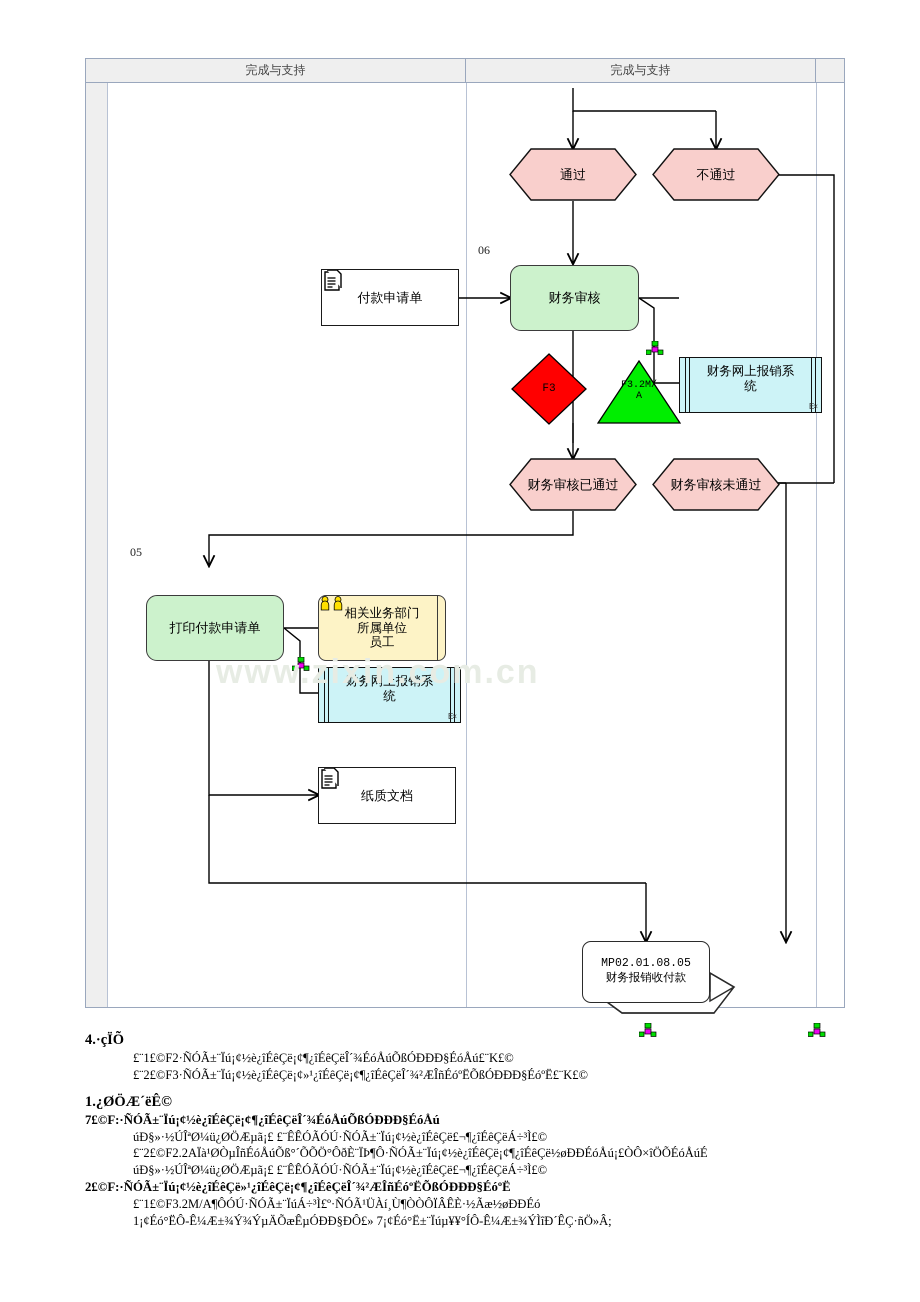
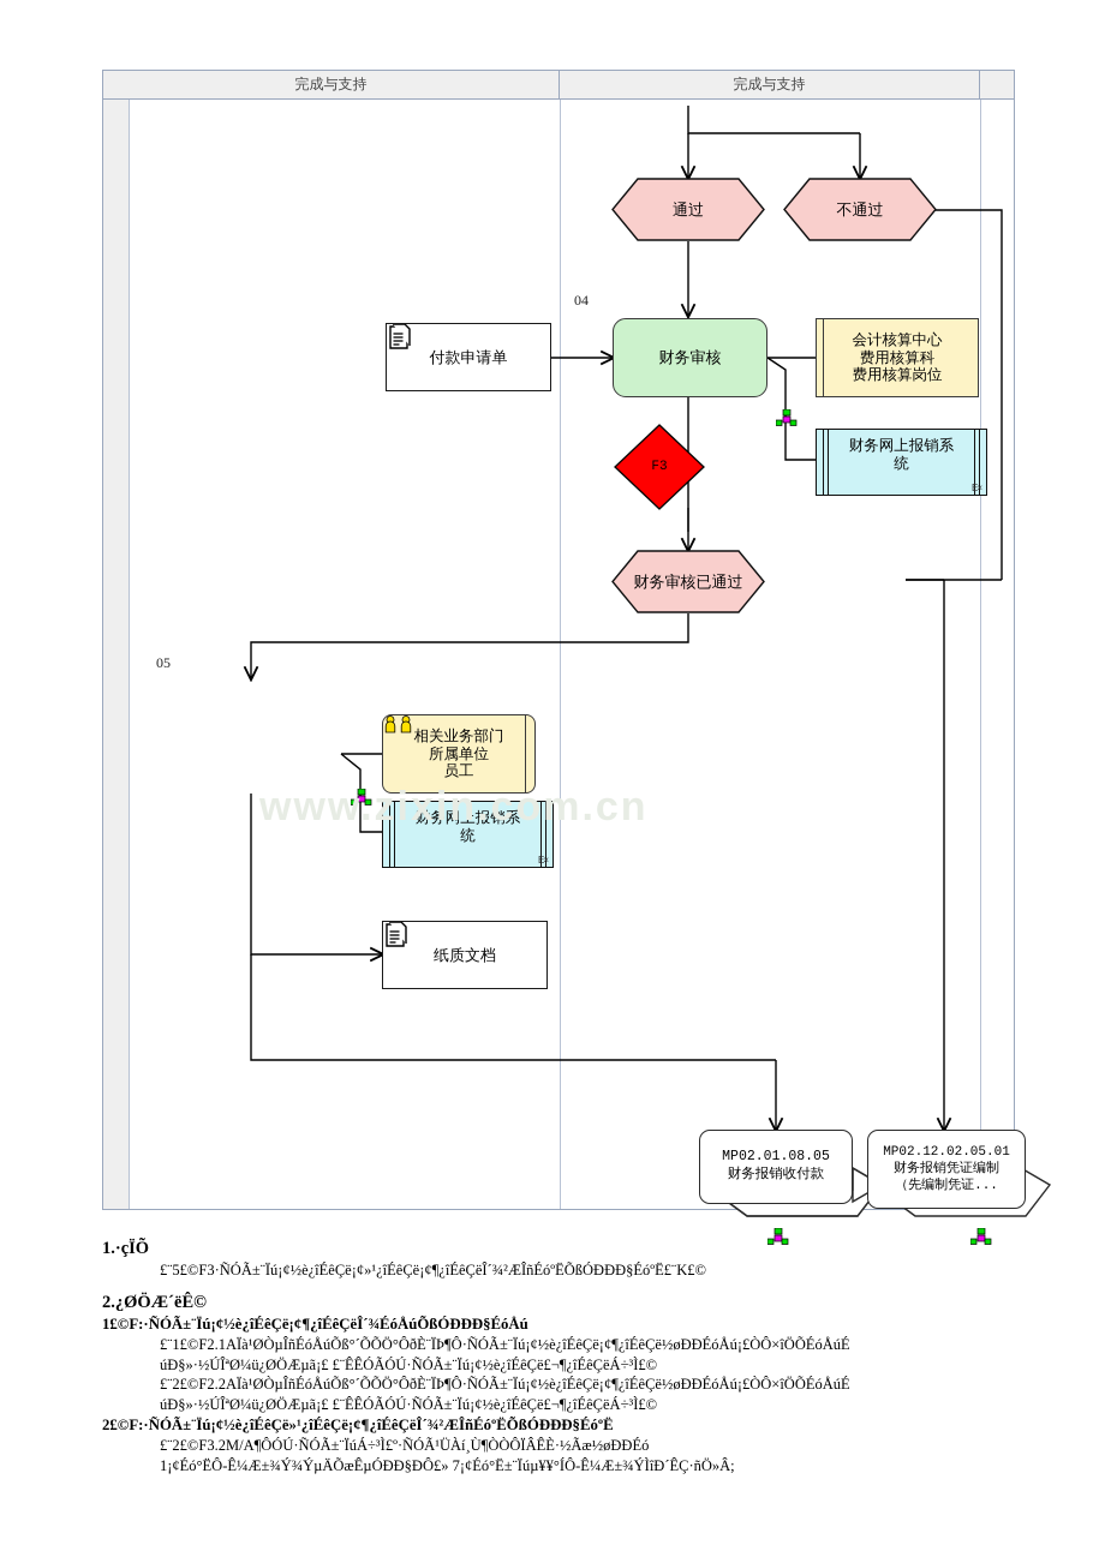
  完成与支持
  完成与支持
- 06
+ 04
  05
  通过
  不通过
  付款申请单
  财务审核
+ 会计核算中心
+ 费用核算科
+ 费用核算岗位
  F3
- F3.2M/
- A
  财务网上报销系
  统
  E×
  财务审核已通过
- 财务审核未通过
- 打印付款申请单
  相关业务部门
  所属单位
  员工
  财务网上报销系
  统
  E×
  纸质文档
  www.zixin.com.cn
  MP02.01.08.05
  财务报销收付款
+ MP02.12.02.05.01
+ 财务报销凭证编制
+ （先编制凭证...
- 4.·çÏÕ
+ 1.·çÏÕ
- £¨1£©F2·ÑÓÃ±¨Ïú¡¢½è¿îÉêÇë¡¢¶¿îÉêÇëÎ´¾­ÉóÅúÕßÓÐÐÐ§ÉóÅú£¨K£©
- £¨2£©F3·ÑÓÃ±¨Ïú¡¢½è¿îÉêÇë¡¢»¹¿îÉêÇë¡¢¶¿îÉêÇëÎ´¾­²ÆÎñÉóºËÕßÓÐÐÐ§ÉóºË£¨K£©
+ £¨5£©F3·ÑÓÃ±¨Ïú¡¢½è¿îÉêÇë¡¢»¹¿îÉêÇë¡¢¶¿îÉêÇëÎ´¾­²ÆÎñÉóºËÕßÓÐÐÐ§ÉóºË£¨K£©
- 1.¿ØÖÆ´ëÊ©
+ 2.¿ØÖÆ´ëÊ©
- 7£©F:·ÑÓÃ±¨Ïú¡¢½è¿îÉêÇë¡¢¶¿îÉêÇëÎ´¾­ÉóÅúÕßÓÐÐÐ§ÉóÅú
+ 1£©F:·ÑÓÃ±¨Ïú¡¢½è¿îÉêÇë¡¢¶¿îÉêÇëÎ´¾­ÉóÅúÕßÓÐÐÐ§ÉóÅú
+ £¨1£©F2.1AÏà¹ØÒµÎñÉóÅúÕß°´ÕÕÖ°ÔðÈ¨ÏÞ¶Ô·ÑÓÃ±¨Ïú¡¢½è¿îÉêÇë¡¢¶¿îÉêÇë½øÐÐÉóÅú¡£ÒÔ×îÖÕÉóÅúÉ
  úÐ§»·½ÚÎªØ¼ü¿ØÖÆµã¡£ £¨ÊÊÓÃÓÚ·ÑÓÃ±¨Ïú¡¢½è¿îÉêÇë£¬¶¿îÉêÇëÁ÷³Ì£©
  £¨2£©F2.2AÏà¹ØÒµÎñÉóÅúÕß°´ÕÕÖ°ÔðÈ¨ÏÞ¶Ô·ÑÓÃ±¨Ïú¡¢½è¿îÉêÇë¡¢¶¿îÉêÇë½øÐÐÉóÅú¡£ÒÔ×îÖÕÉóÅúÉ
  úÐ§»·½ÚÎªØ¼ü¿ØÖÆµã¡£ £¨ÊÊÓÃÓÚ·ÑÓÃ±¨Ïú¡¢½è¿îÉêÇë£¬¶¿îÉêÇëÁ÷³Ì£©
  2£©F:·ÑÓÃ±¨Ïú¡¢½è¿îÉêÇë»¹¿îÉêÇë¡¢¶¿îÉêÇëÎ´¾­²ÆÎñÉóºËÕßÓÐÐÐ§ÉóºË
- £¨1£©F3.2M/A¶ÔÓÚ·ÑÓÃ±¨ÏúÁ÷³Ì£º·ÑÓÃ¹ÜÀí¸Ù¶ÒÒÔÏÂÊÈ·½Ãæ½øÐÐÉó
+ £¨2£©F3.2M/A¶ÔÓÚ·ÑÓÃ±¨ÏúÁ÷³Ì£º·ÑÓÃ¹ÜÀí¸Ù¶ÒÒÔÏÂÊÈ·½Ãæ½øÐÐÉó
  1¡¢Éó°ËÔ-Ê¼Æ±¾Ý¾ÝµÄÕæÊµÓÐÐ§ÐÔ£» 7¡¢Éó°Ë±¨Ïúµ¥¥°ÍÔ-Ê¼Æ±¾ÝÌîÐ´ÊÇ·ñÖ»Â;
